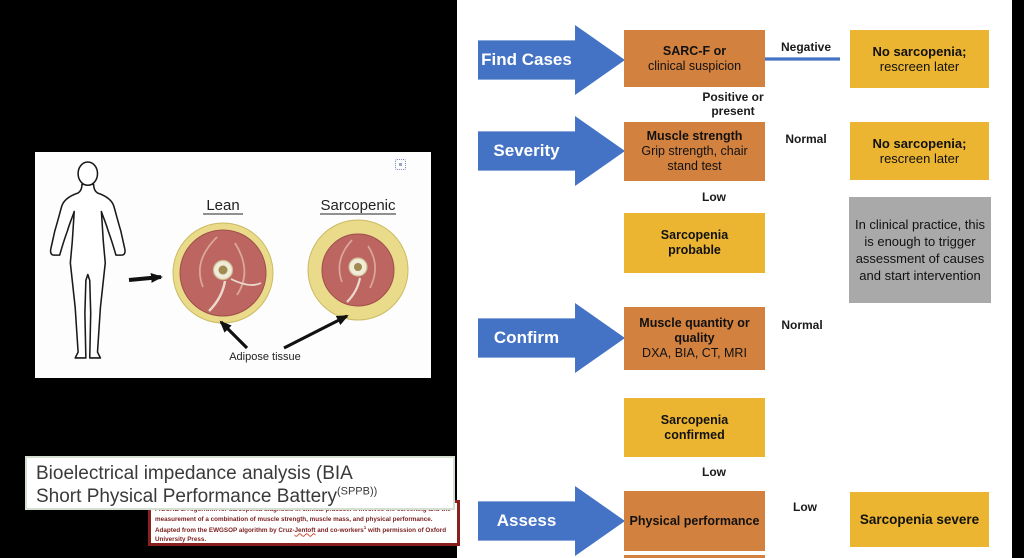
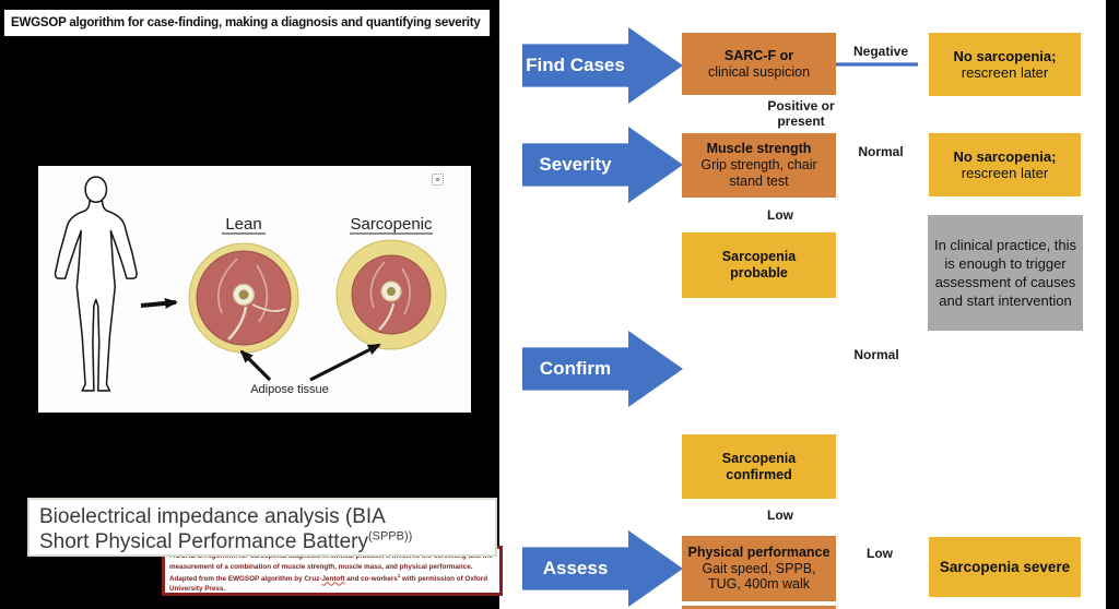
+ EWGSOP algorithm for case-finding, making a diagnosis and quantifying severity
  Lean
  Sarcopenic
  Adipose tissue
  Bioelectrical impedance analysis (BIA
  Short Physical Performance Battery(SPPB))
  Find Cases
  Severity
  Confirm
  Assess
  SARC-F or
  clinical suspicion
  Muscle strength
  Grip strength, chair stand test
  Sarcopenia probable
- Muscle quantity or quality
- DXA, BIA, CT, MRI
  Sarcopenia confirmed
  Physical performance
+ Gait speed, SPPB, TUG, 400m walk
  No sarcopenia;
  rescreen later
  No sarcopenia;
  rescreen later
  In clinical practice, this is enough to trigger assessment of causes and start intervention
  Sarcopenia severe
  Negative
  Positive or present
  Normal
  Low
  Normal
  Low
  Low
